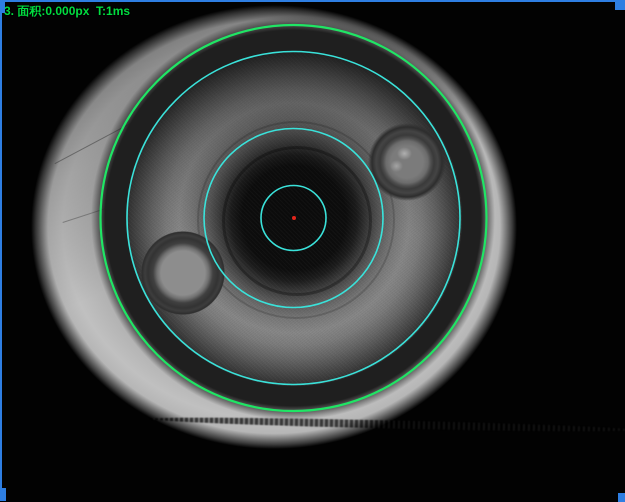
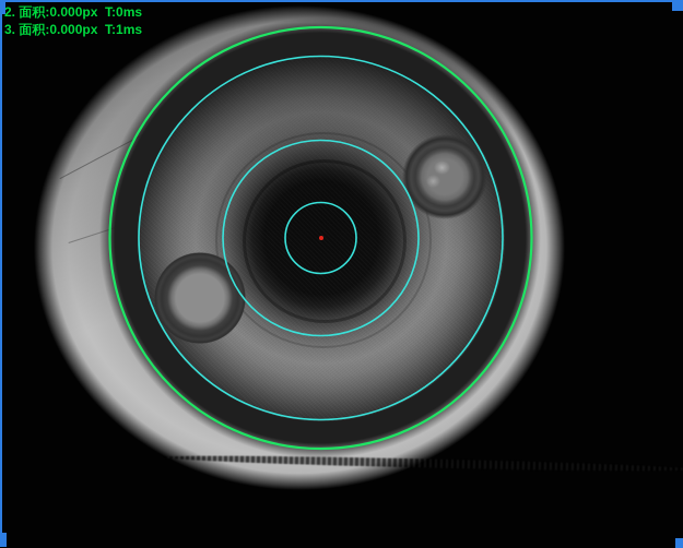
+ 2. 面积:0.000px T:0ms
  3. 面积:0.000px T:1ms
